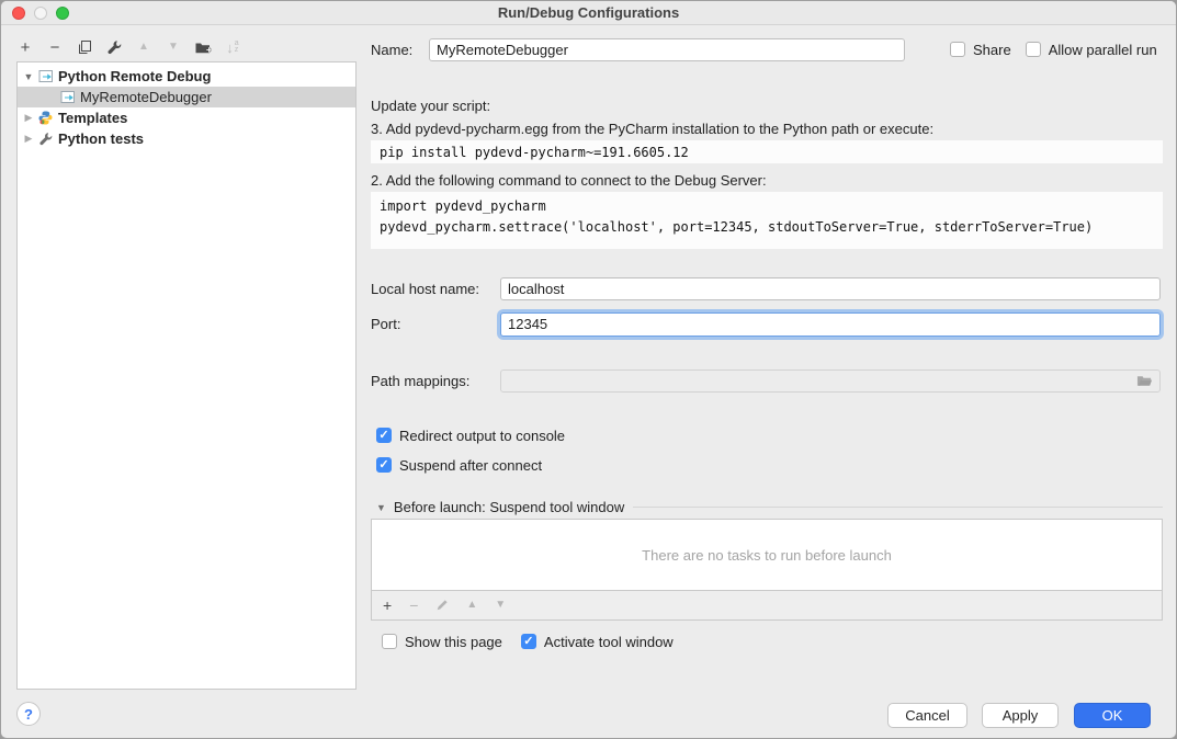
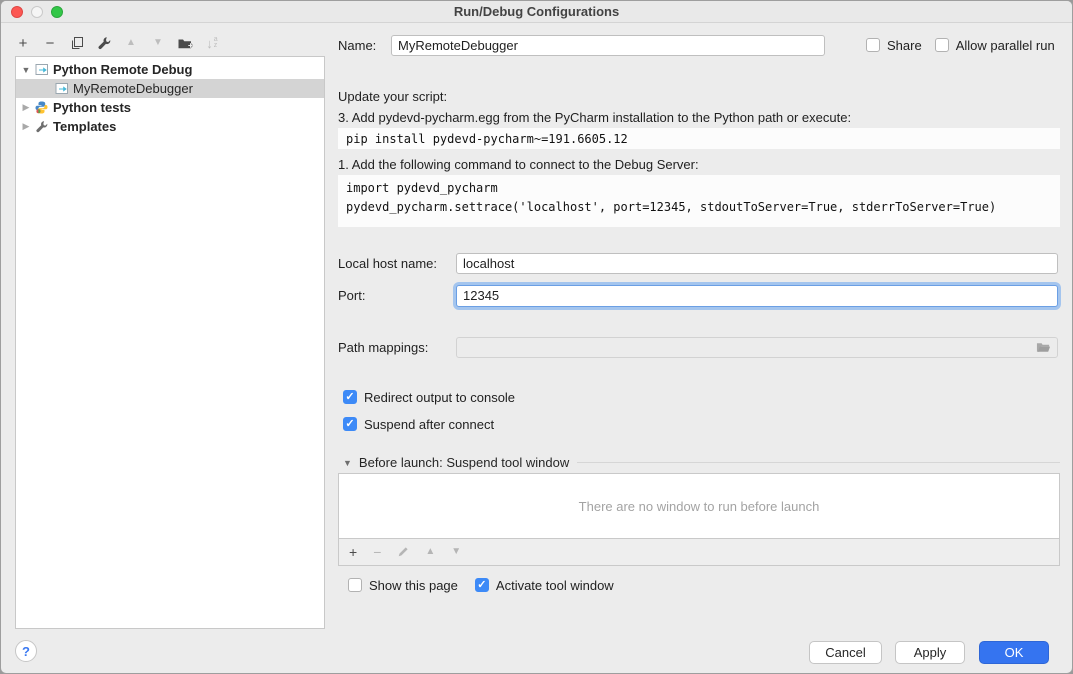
  Run/Debug Configurations
  +
  −
  ▲
  ▼
  ↓
  ▼
  Python Remote Debug
  MyRemoteDebugger
  ▶
- Templates
+ Python tests
  ▶
- Python tests
+ Templates
  Name:
  MyRemoteDebugger
  Share
  Allow parallel run
  Update your script:
  3. Add pydevd-pycharm.egg from the PyCharm installation to the Python path or execute:
  pip install pydevd-pycharm~=191.6605.12
- 2. Add the following command to connect to the Debug Server:
+ 1. Add the following command to connect to the Debug Server:
  import pydevd_pycharm
  pydevd_pycharm.settrace('localhost', port=12345, stdoutToServer=True, stderrToServer=True)
  Local host name:
  localhost
  Port:
  12345
  Path mappings:
  Redirect output to console
  Suspend after connect
  ▼
  Before launch: Suspend tool window
- There are no tasks to run before launch
+ There are no window to run before launch
  +
  −
  ▲
  ▼
  Show this page
  Activate tool window
  ?
  Cancel
  Apply
  OK
